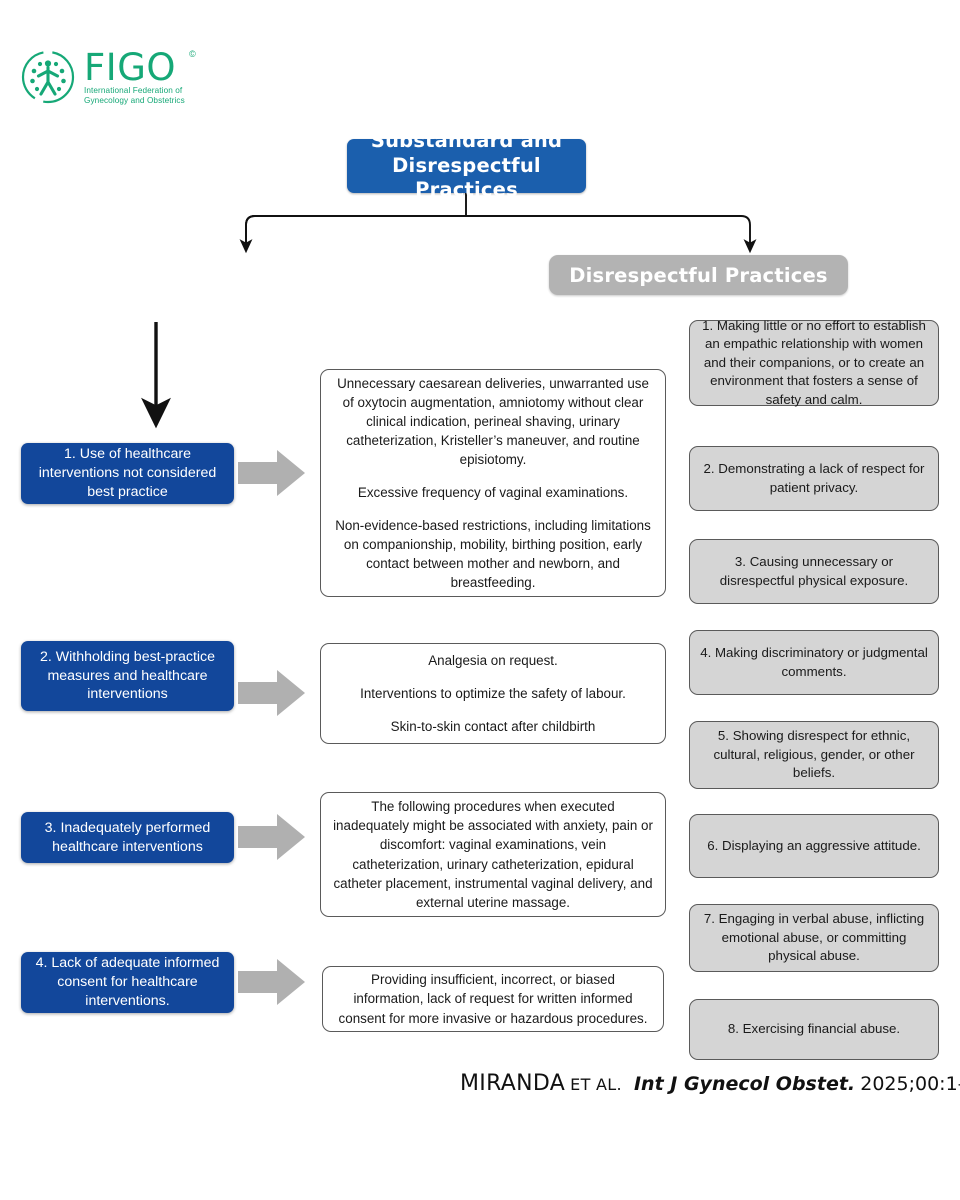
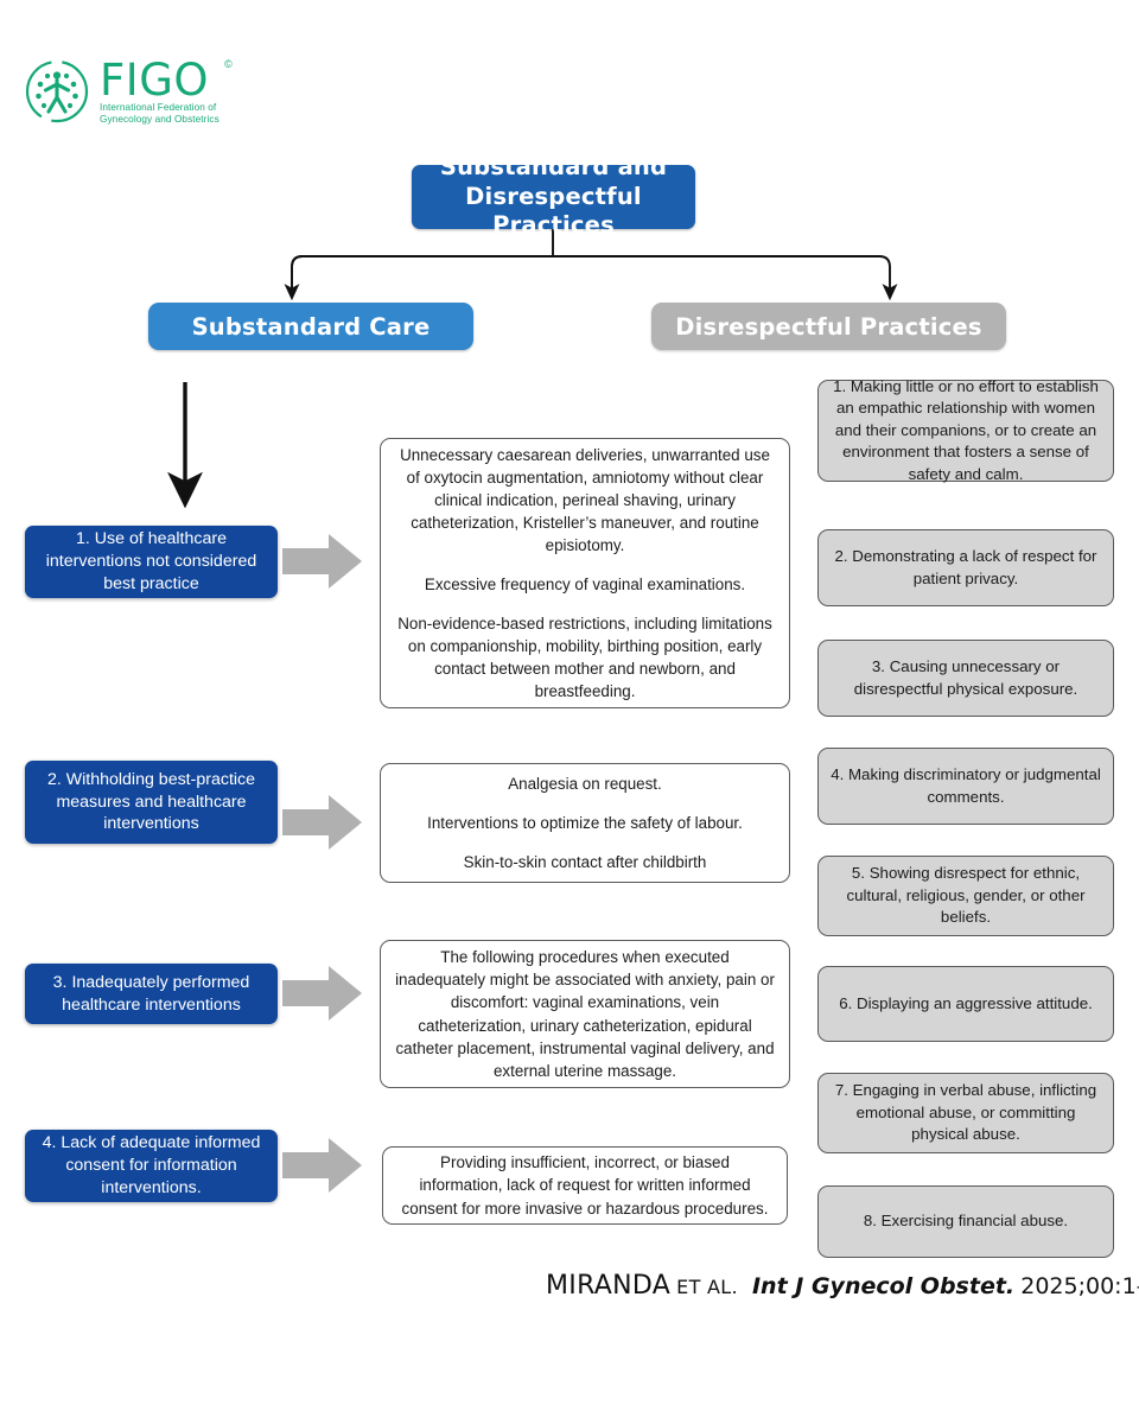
  FIGO
  ©
  International Federation of
  Gynecology and Obstetrics
  Substandard and
  Disrespectful Practices
+ Substandard Care
  Disrespectful Practices
  1. Use of healthcare interventions not considered best practice
  2. Withholding best-practice measures and healthcare interventions
  3. Inadequately performed healthcare interventions
- 4. Lack of adequate informed consent for healthcare interventions.
+ 4. Lack of adequate informed consent for information interventions.
  Unnecessary caesarean deliveries, unwarranted use of oxytocin augmentation, amniotomy without clear clinical indication, perineal shaving, urinary catheterization, Kristeller’s maneuver, and routine episiotomy.
  Excessive frequency of vaginal examinations.
  Non-evidence-based restrictions, including limitations on companionship, mobility, birthing position, early contact between mother and newborn, and breastfeeding.
  Analgesia on request.
  Interventions to optimize the safety of labour.
  Skin-to-skin contact after childbirth
  The following procedures when executed inadequately might be associated with anxiety, pain or discomfort: vaginal examinations, vein catheterization, urinary catheterization, epidural catheter placement, instrumental vaginal delivery, and external uterine massage.
  Providing insufficient, incorrect, or biased information, lack of request for written informed consent for more invasive or hazardous procedures.
  1. Making little or no effort to establish an empathic relationship with women and their companions, or to create an environment that fosters a sense of safety and calm.
  2. Demonstrating a lack of respect for patient privacy.
  3. Causing unnecessary or disrespectful physical exposure.
  4. Making discriminatory or judgmental comments.
  5. Showing disrespect for ethnic, cultural, religious, gender, or other beliefs.
  6. Displaying an aggressive attitude.
  7. Engaging in verbal abuse, inflicting emotional abuse, or committing physical abuse.
  8. Exercising financial abuse.
  MIRANDA ET AL. Int J Gynecol Obstet. 2025;00:1
